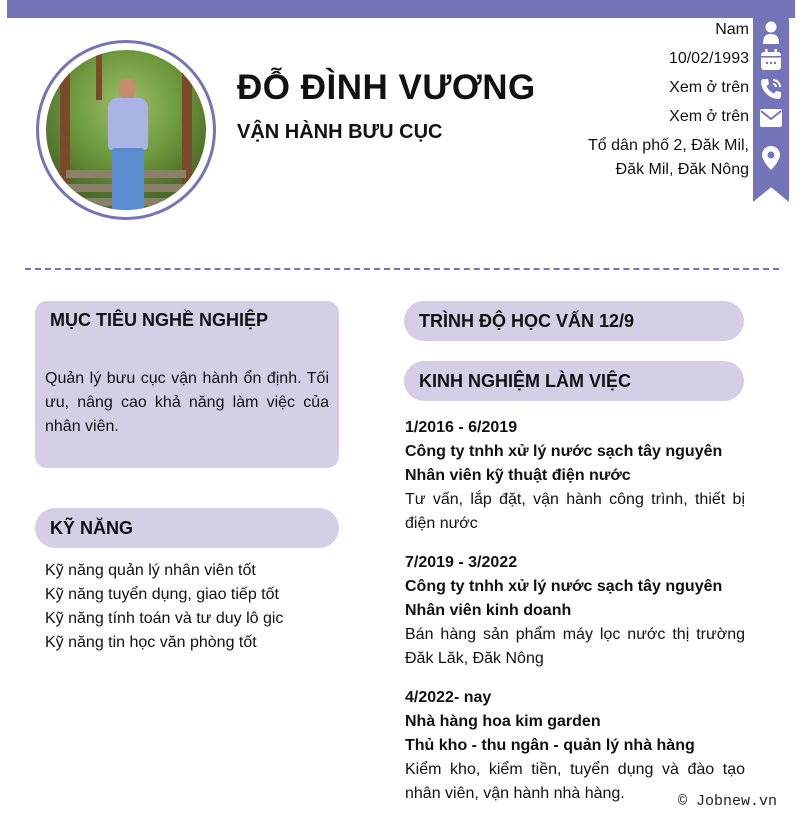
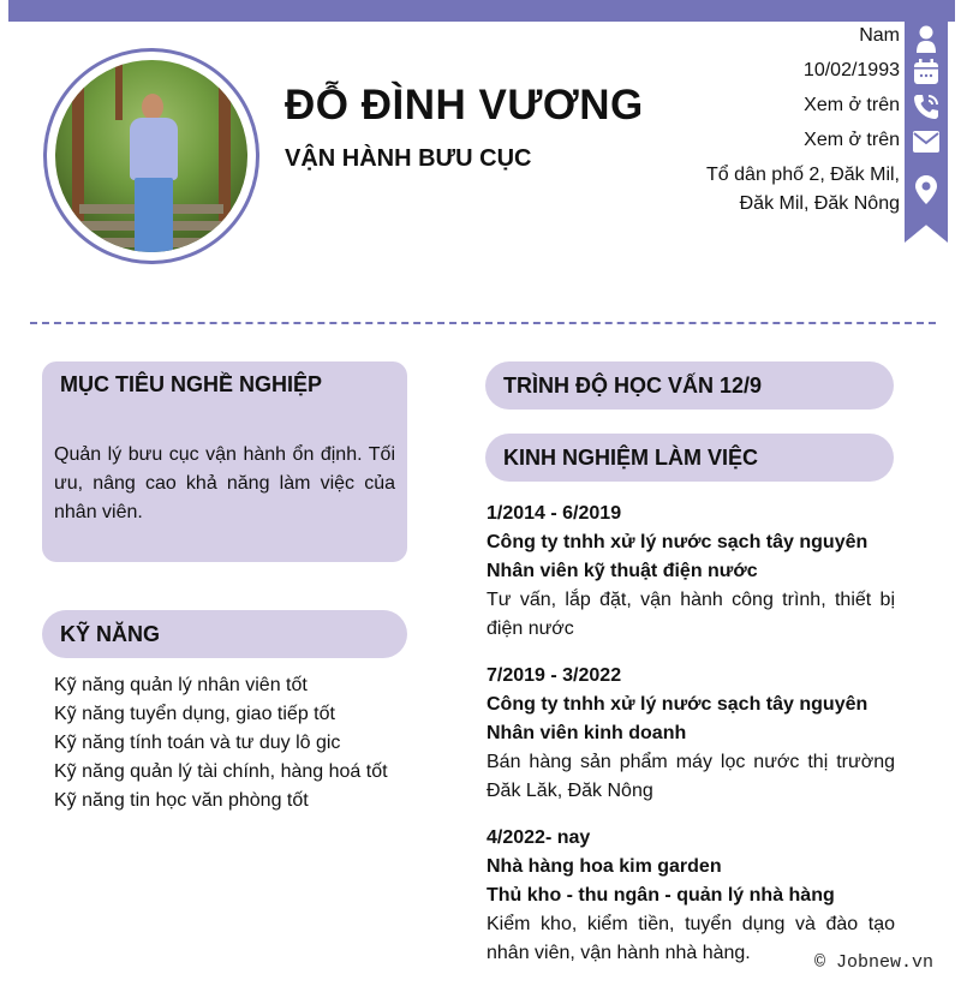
  ĐỖ ĐÌNH VƯƠNG
  VẬN HÀNH BƯU CỤC
  Nam
  10/02/1993
  Xem ở trên
  Xem ở trên
  Tổ dân phố 2, Đăk Mil,
  Đăk Mil, Đăk Nông
  MỤC TIÊU NGHỀ NGHIỆP
  Quản lý bưu cục vận hành ổn định. Tối ưu, nâng cao khả năng làm việc của nhân viên.
  KỸ NĂNG
  Kỹ năng quản lý nhân viên tốt
  Kỹ năng tuyển dụng, giao tiếp tốt
  Kỹ năng tính toán và tư duy lô gic
+ Kỹ năng quản lý tài chính, hàng hoá tốt
  Kỹ năng tin học văn phòng tốt
  TRÌNH ĐỘ HỌC VẤN 12/9
  KINH NGHIỆM LÀM VIỆC
- 1/2016 - 6/2019
+ 1/2014 - 6/2019
  Công ty tnhh xử lý nước sạch tây nguyên
  Nhân viên kỹ thuật điện nước
  Tư vấn, lắp đặt, vận hành công trình, thiết bị điện nước
  7/2019 - 3/2022
  Công ty tnhh xử lý nước sạch tây nguyên
  Nhân viên kinh doanh
  Bán hàng sản phẩm máy lọc nước thị trường Đăk Lăk, Đăk Nông
  4/2022- nay
  Nhà hàng hoa kim garden
  Thủ kho - thu ngân - quản lý nhà hàng
  Kiểm kho, kiểm tiền, tuyển dụng và đào tạo nhân viên, vận hành nhà hàng.
  © Jobnew.vn
